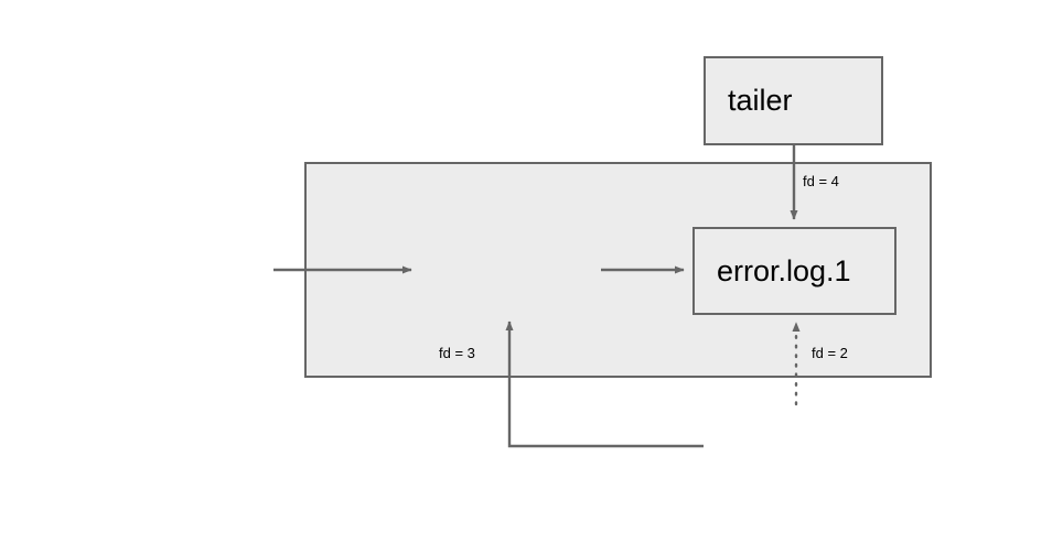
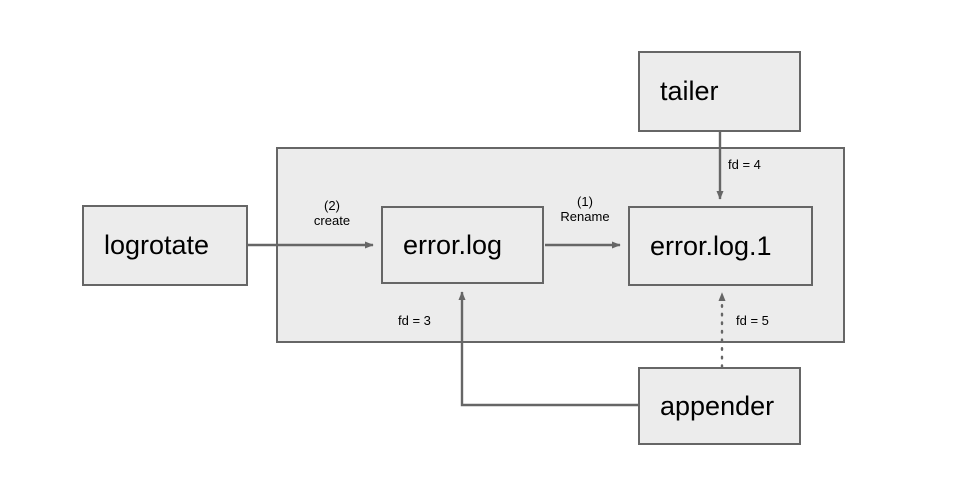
+ logrotate
+ error.log
  error.log.1
  tailer
+ appender
+ (2)
+ create
+ (1)
+ Rename
  fd = 4
- fd = 2
+ fd = 5
  fd = 3
